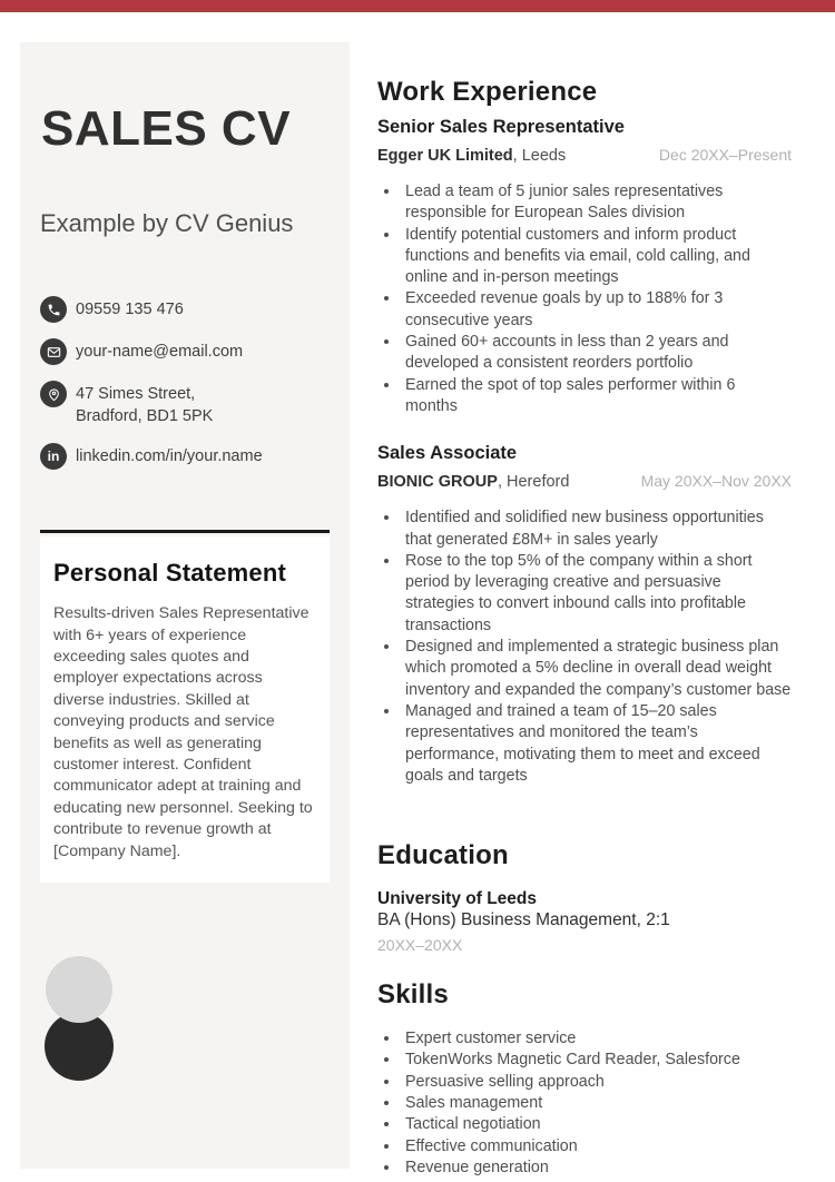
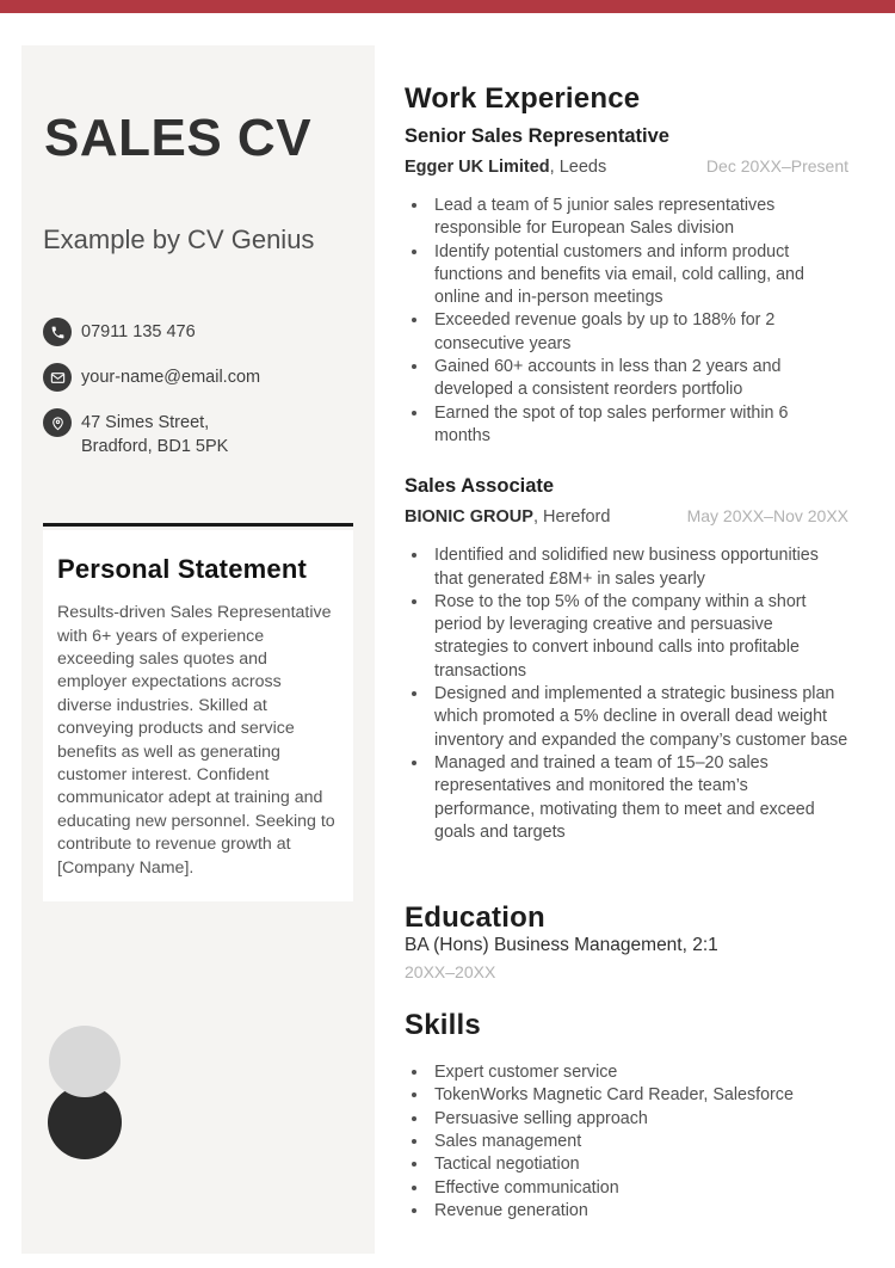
  SALES CV
  Example by CV Genius
- 09559 135 476
+ 07911 135 476
  your-name@email.com
  47 Simes Street,
  Bradford, BD1 5PK
- in
- linkedin.com/in/your.name
  Personal Statement
  Results-driven Sales Representative with 6+ years of experience exceeding sales quotes and employer expectations across diverse industries. Skilled at conveying products and service benefits as well as generating customer interest. Confident communicator adept at training and educating new personnel. Seeking to contribute to revenue growth at [Company Name].
  Work Experience
  Senior Sales Representative
  Egger UK Limited
  , Leeds
  Dec 20XX–Present
  Lead a team of 5 junior sales representatives responsible for European Sales division
  Identify potential customers and inform product functions and benefits via email, cold calling, and online and in-person meetings
- Exceeded revenue goals by up to 188% for 3 consecutive years
+ Exceeded revenue goals by up to 188% for 2 consecutive years
  Gained 60+ accounts in less than 2 years and developed a consistent reorders portfolio
  Earned the spot of top sales performer within 6 months
  Sales Associate
  BIONIC GROUP
  , Hereford
  May 20XX–Nov 20XX
  Identified and solidified new business opportunities that generated £8M+ in sales yearly
  Rose to the top 5% of the company within a short period by leveraging creative and persuasive strategies to convert inbound calls into profitable transactions
  Designed and implemented a strategic business plan which promoted a 5% decline in overall dead weight inventory and expanded the company’s customer base
  Managed and trained a team of 15–20 sales representatives and monitored the team’s performance, motivating them to meet and exceed goals and targets
  Education
- University of Leeds
  BA (Hons) Business Management, 2:1
  20XX–20XX
  Skills
  Expert customer service
  TokenWorks Magnetic Card Reader, Salesforce
  Persuasive selling approach
  Sales management
  Tactical negotiation
  Effective communication
  Revenue generation
